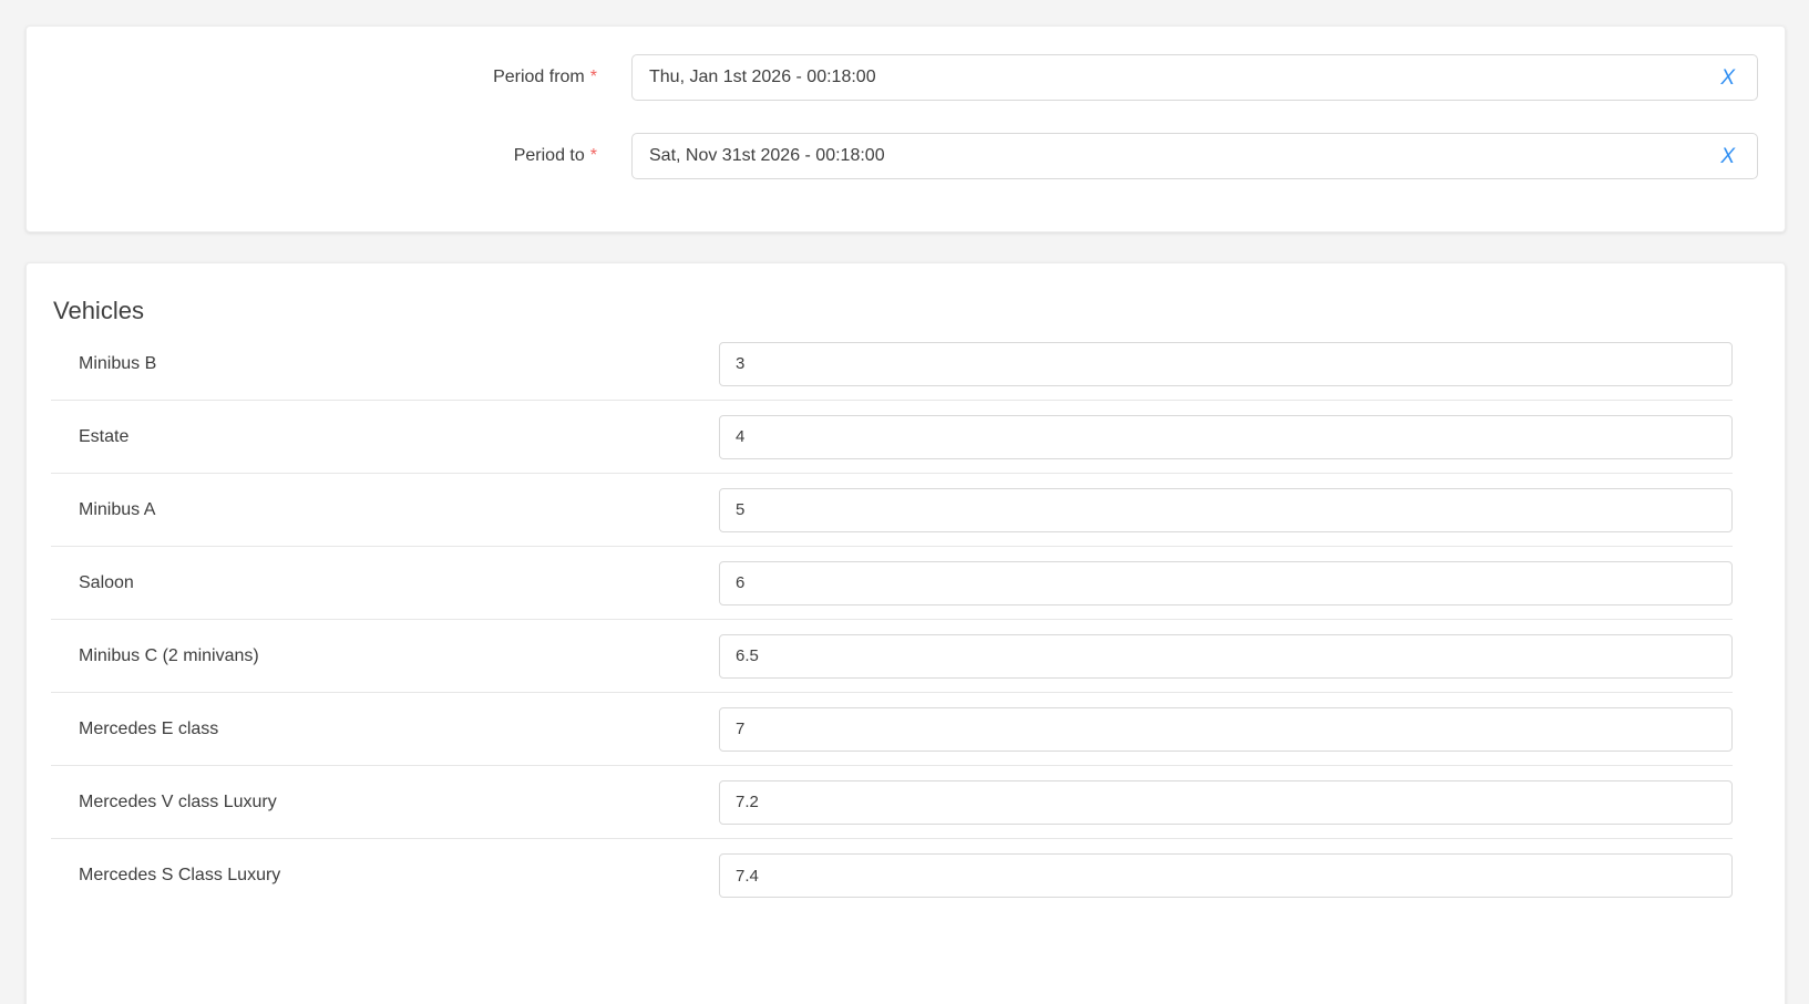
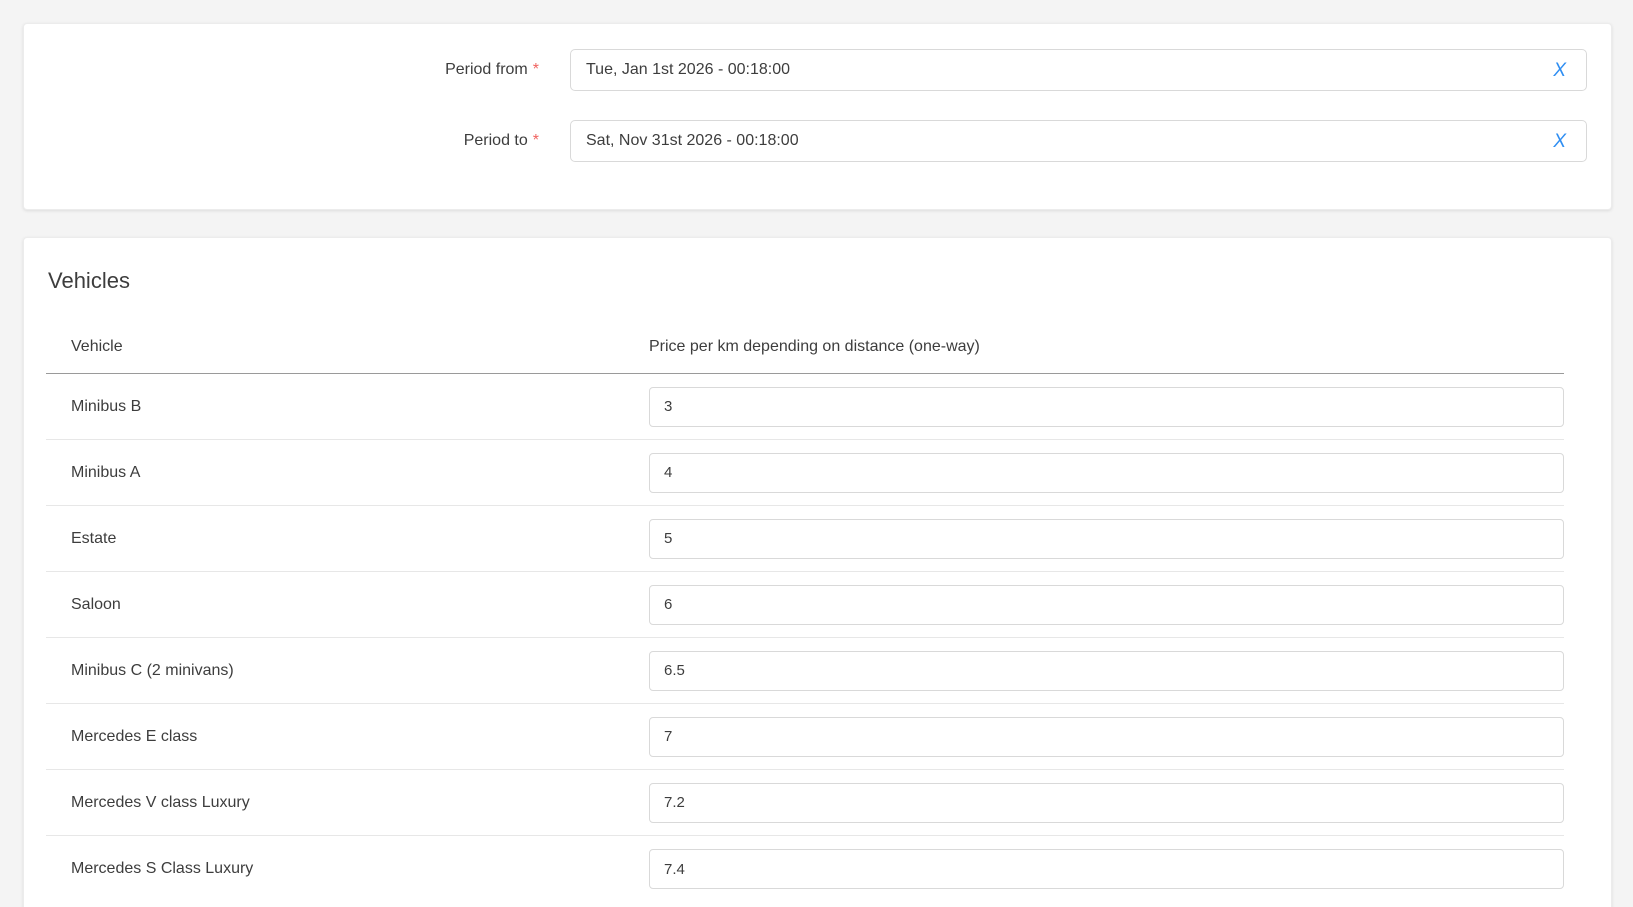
  Period from *
- Thu, Jan 1st 2026 - 00:18:00
+ Tue, Jan 1st 2026 - 00:18:00
  X
  Period to *
  Sat, Nov 31st 2026 - 00:18:00
  X
  Vehicles
+ Vehicle
+ Price per km depending on distance (one-way)
  Minibus B
  3
- Estate
+ Minibus A
  4
- Minibus A
+ Estate
  5
  Saloon
  6
  Minibus C (2 minivans)
  6.5
  Mercedes E class
  7
  Mercedes V class Luxury
  7.2
  Mercedes S Class Luxury
  7.4
